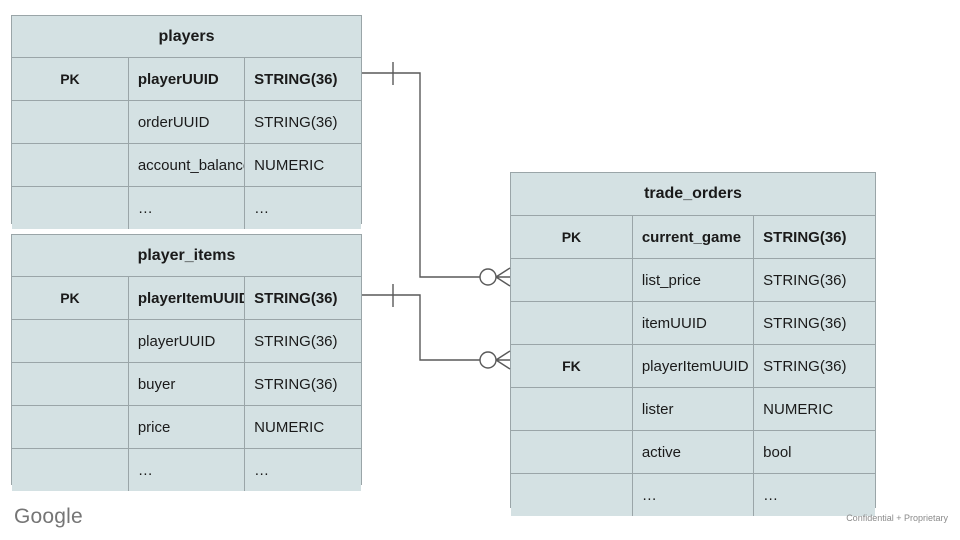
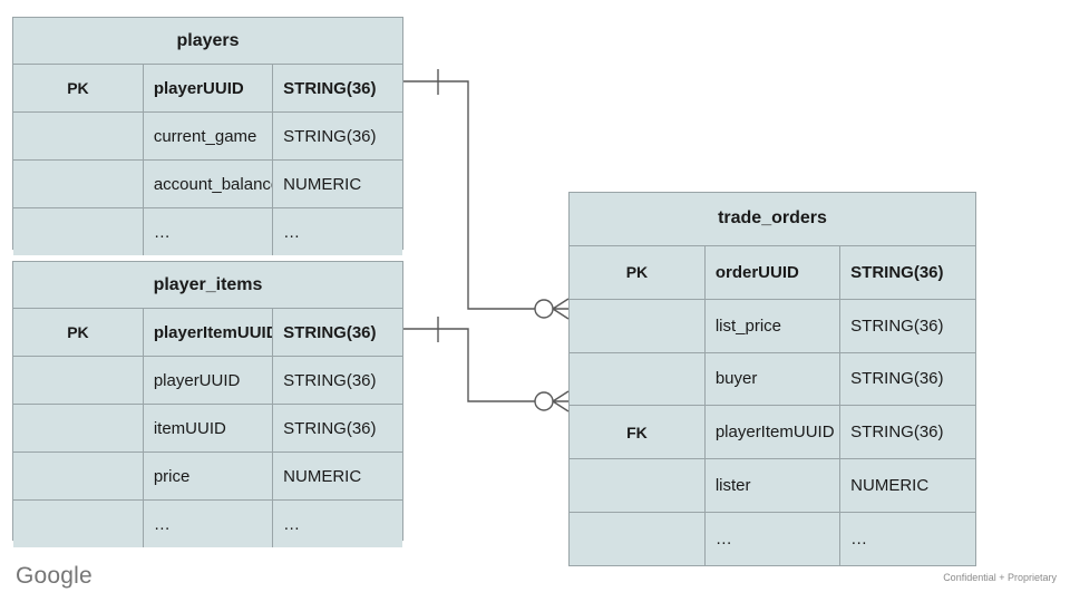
  players
  PK	playerUUID	STRING(36)
- 	orderUUID	STRING(36)
+ 	current_game	STRING(36)
  	account_balanc	NUMERIC
  	…	…
  player_items
  PK	playerItemUUID	STRING(36)
  	playerUUID	STRING(36)
- 	buyer	STRING(36)
+ 	itemUUID	STRING(36)
  	price	NUMERIC
  	…	…
  trade_orders
- PK	current_game	STRING(36)
+ PK	orderUUID	STRING(36)
  	list_price	STRING(36)
- 	itemUUID	STRING(36)
+ 	buyer	STRING(36)
  FK	playerItemUUID	STRING(36)
  	lister	NUMERIC
- 	active	bool
  	…	…
  Google
  Confidential + Proprietary
